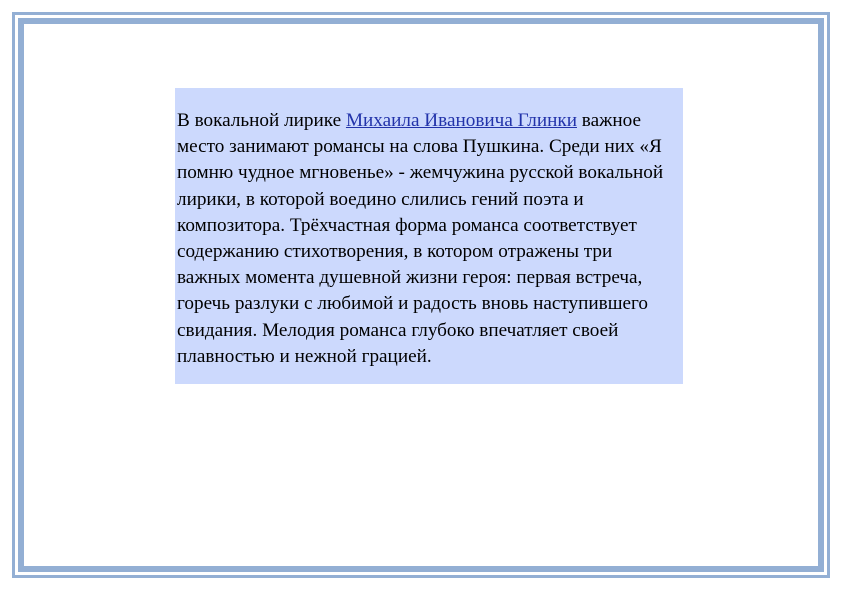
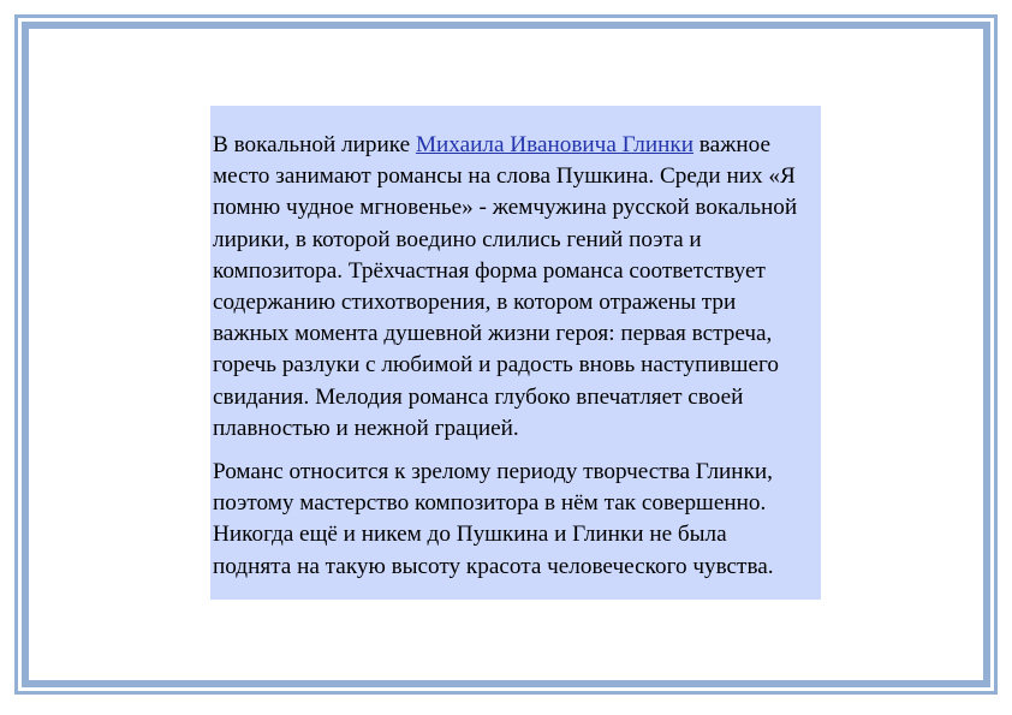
  В вокальной лирике Михаила Ивановича Глинки важное место занимают романсы на слова Пушкина. Среди них «Я помню чудное мгновенье» - жемчужина русской вокальной лирики, в которой воедино слились гений поэта и композитора. Трёхчастная форма романса соответствует содержанию стихотворения, в котором отражены три важных момента душевной жизни героя: первая встреча, горечь разлуки с любимой и радость вновь наступившего свидания. Мелодия романса глубоко впечатляет своей плавностью и нежной грацией.
+ Романс относится к зрелому периоду творчества Глинки, поэтому мастерство композитора в нём так совершенно. Никогда ещё и никем до Пушкина и Глинки не была поднята на такую высоту красота человеческого чувства.
